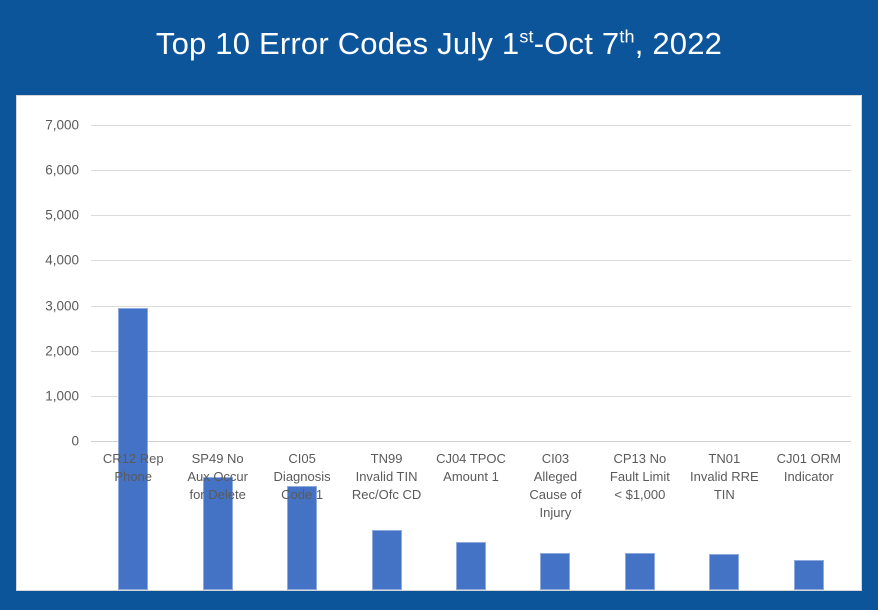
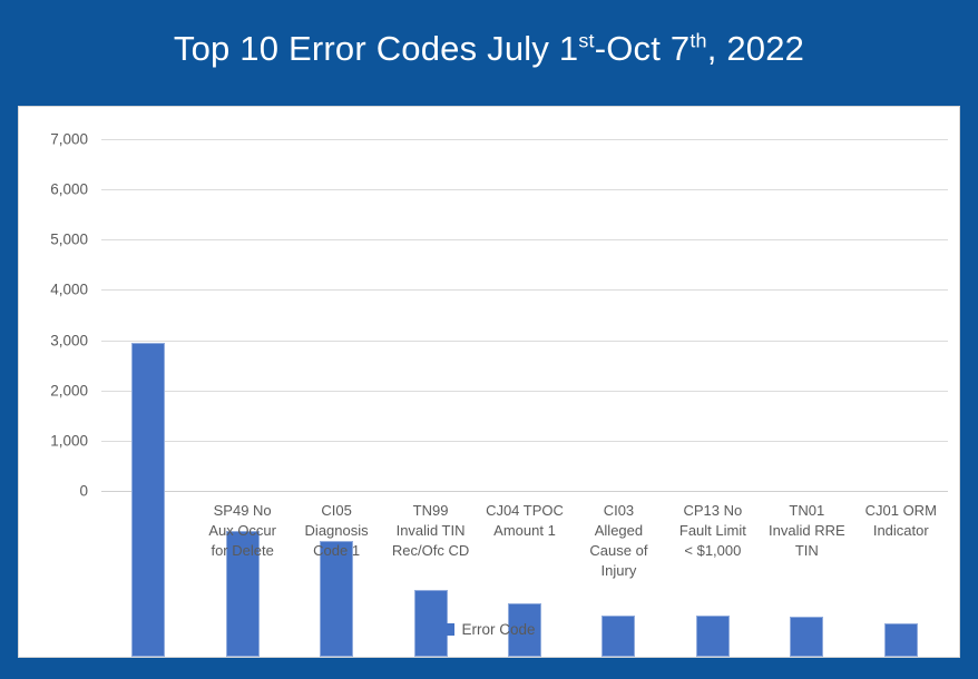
  Top 10 Error Codes July 1st-Oct 7th, 2022
  7,000
  6,000
  5,000
  4,000
  3,000
  2,000
  1,000
  0
- CR12 Rep
- Phone
  SP49 No
  Aux Occur
  for Delete
  CI05
  Diagnosis
  Code 1
  TN99
  Invalid TIN
  Rec/Ofc CD
  CJ04 TPOC
  Amount 1
  CI03
  Alleged
  Cause of
  Injury
  CP13 No
  Fault Limit
  < $1,000
  TN01
  Invalid RRE
  TIN
  CJ01 ORM
  Indicator
+ Error Code
